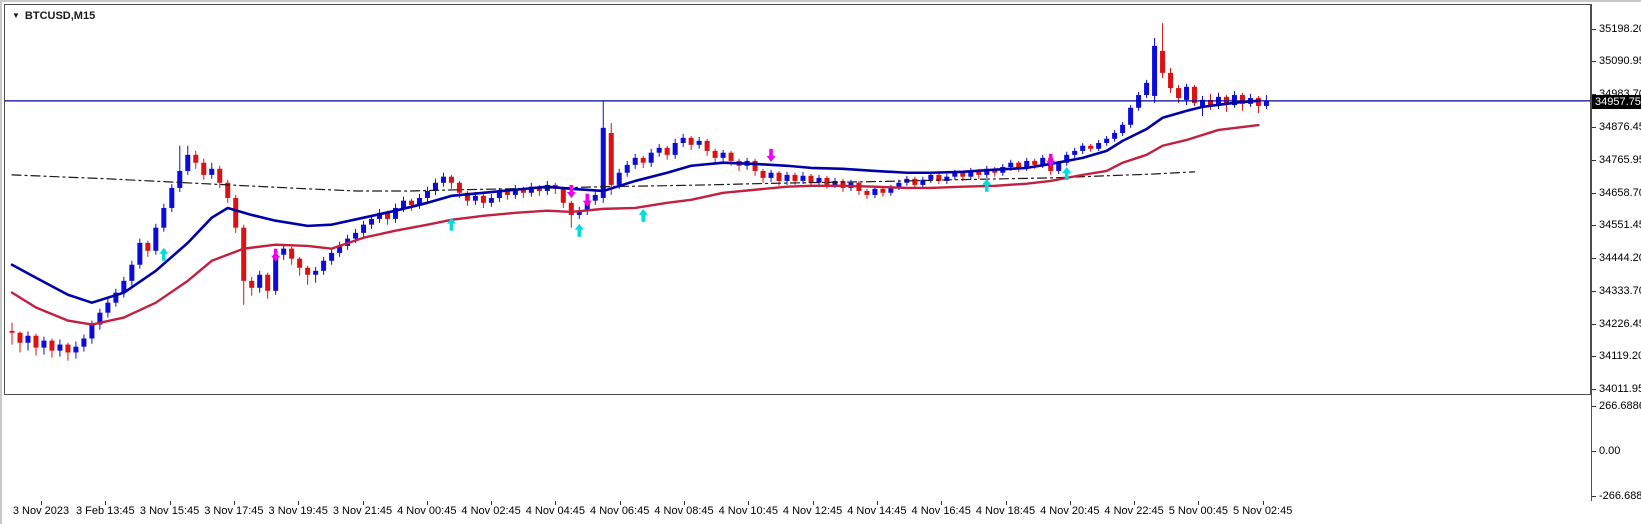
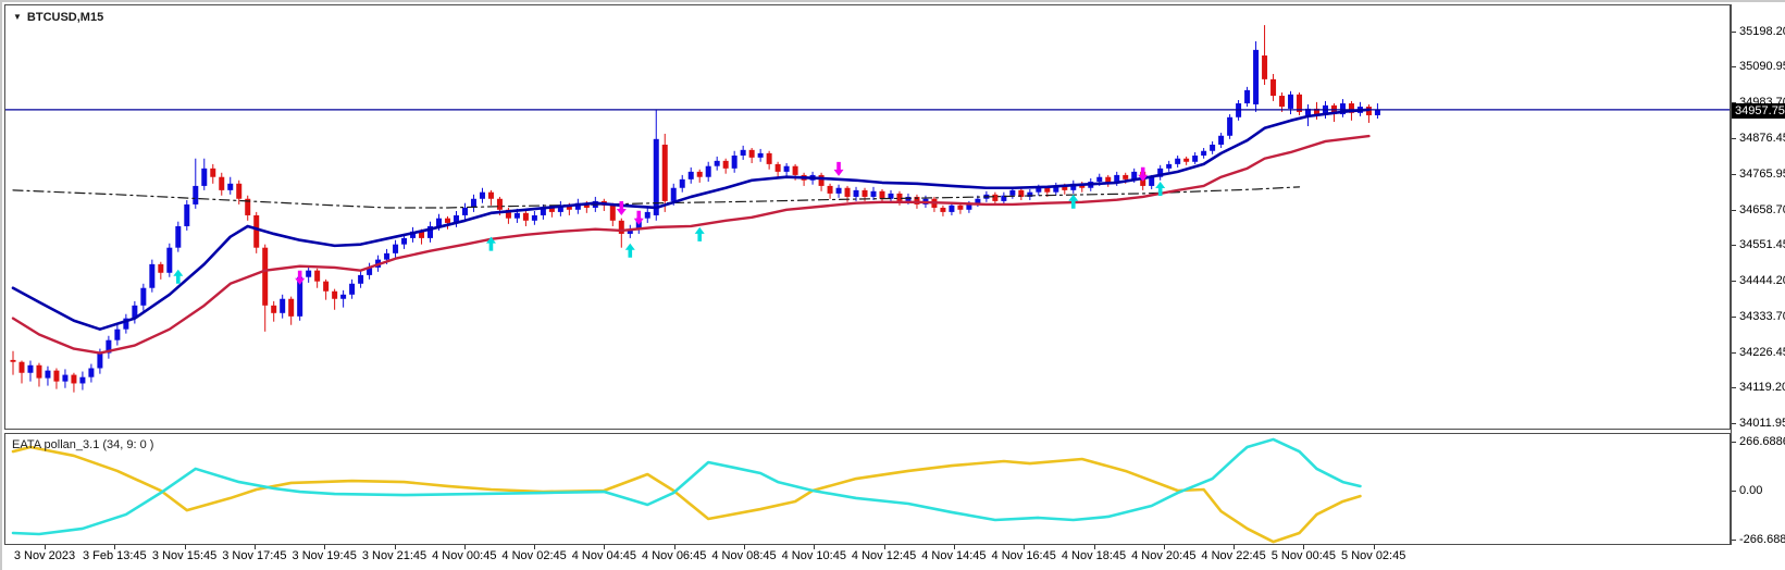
  ▼
  BTCUSD,M15
+ EATA pollan_3.1 (34, 9: 0 )
  3 Nov 2023
  3 Feb 13:45
  3 Nov 15:45
  3 Nov 17:45
  3 Nov 19:45
  3 Nov 21:45
  4 Nov 00:45
  4 Nov 02:45
  4 Nov 04:45
  4 Nov 06:45
  4 Nov 08:45
  4 Nov 10:45
  4 Nov 12:45
  4 Nov 14:45
  4 Nov 16:45
  4 Nov 18:45
  4 Nov 20:45
  4 Nov 22:45
  5 Nov 00:45
  5 Nov 02:45
  34957.75
  35198.2
  35090.9
  34876.4
  34765.9
  34658.7
  34551.4
  34444.2
  34333.7
  34226.4
  34119.2
  34011.9
  266.688
  0.00
  -266.688
